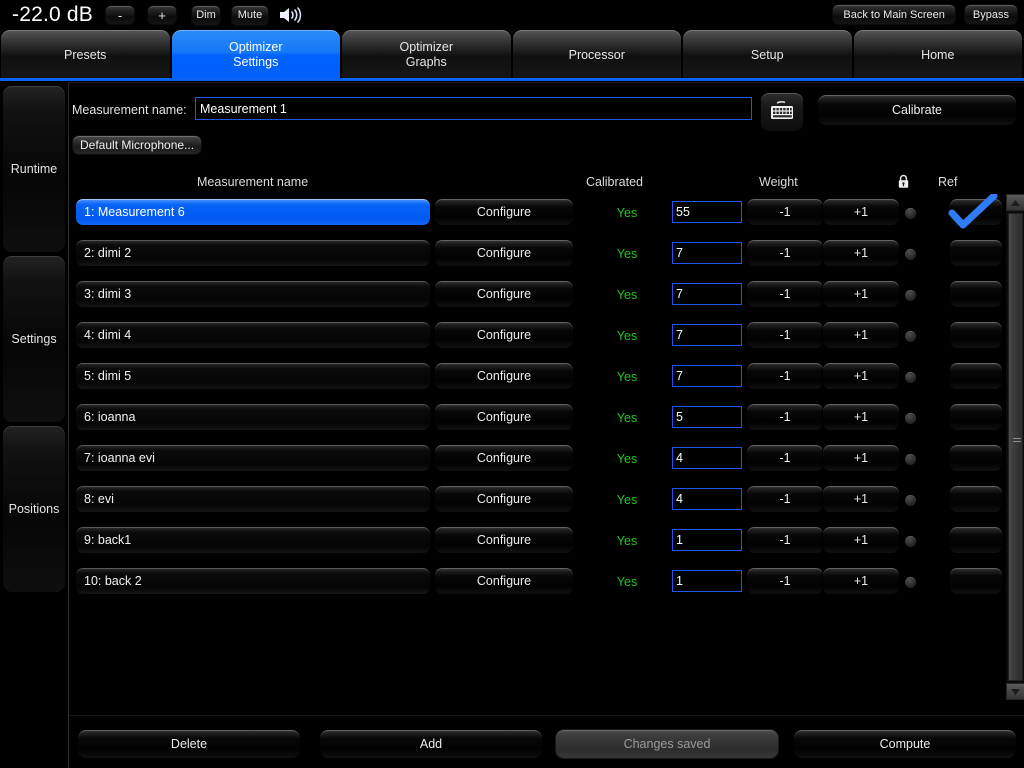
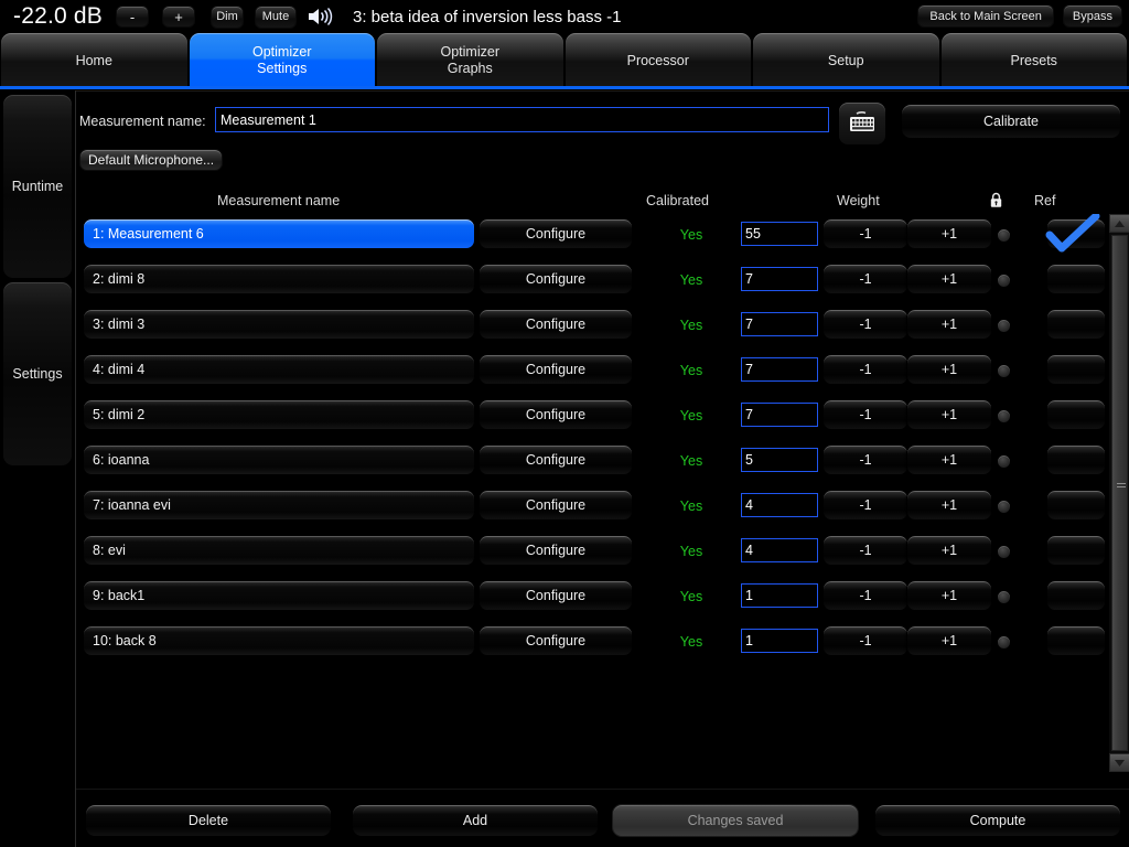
  -22.0 dB
  -
  +
  Dim
  Mute
+ 3: beta idea of inversion less bass -1
  Back to Main Screen
  Bypass
- Presets
+ Home
  Optimizer
  Settings
  Optimizer
  Graphs
  Processor
  Setup
- Home
+ Presets
  Runtime
  Settings
- Positions
  Measurement name:
  Measurement 1
  Calibrate
  Default Microphone...
  Measurement name
  Calibrated
  Weight
  Ref
  1: Measurement 6
  Configure
  Yes
  55
  -1
  +1
- 2: dimi 2
+ 2: dimi 8
  Configure
  Yes
  7
  -1
  +1
  3: dimi 3
  Configure
  Yes
  7
  -1
  +1
  4: dimi 4
  Configure
  Yes
  7
  -1
  +1
- 5: dimi 5
+ 5: dimi 2
  Configure
  Yes
  7
  -1
  +1
  6: ioanna
  Configure
  Yes
  5
  -1
  +1
  7: ioanna evi
  Configure
  Yes
  4
  -1
  +1
  8: evi
  Configure
  Yes
  4
  -1
  +1
  9: back1
  Configure
  Yes
  1
  -1
  +1
- 10: back 2
+ 10: back 8
  Configure
  Yes
  1
  -1
  +1
  Delete
  Add
  Changes saved
  Compute
